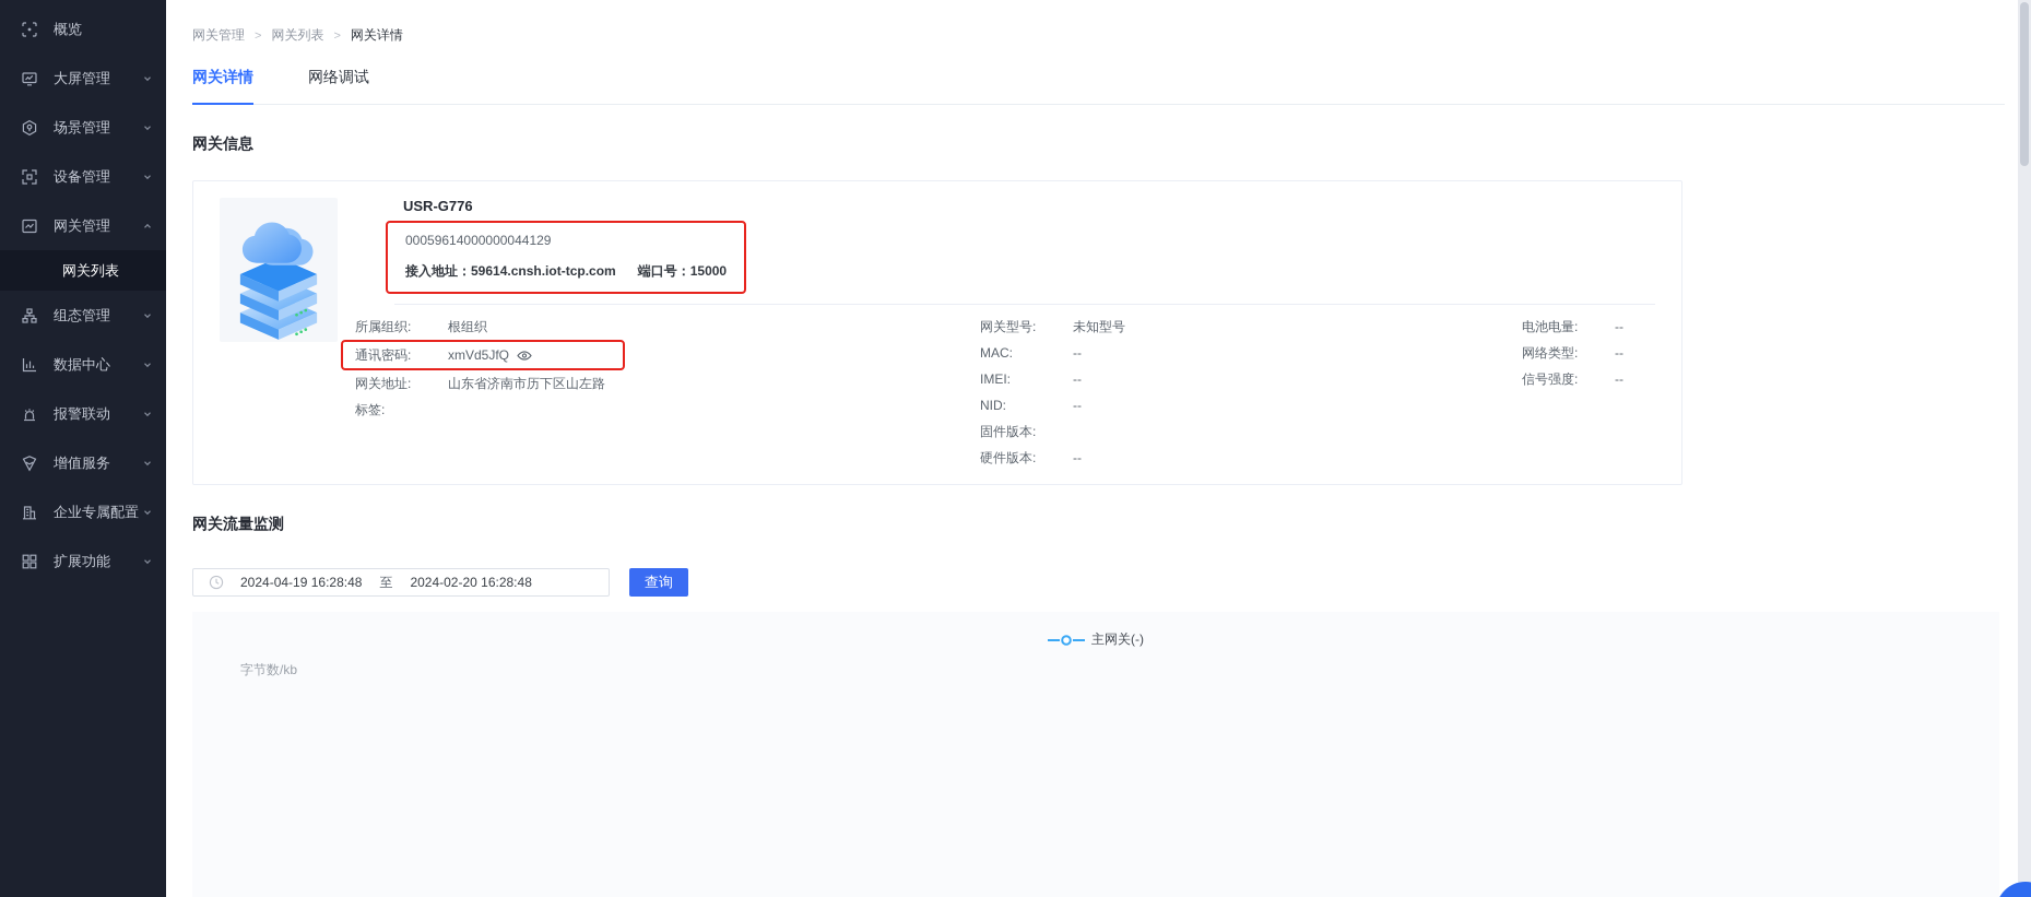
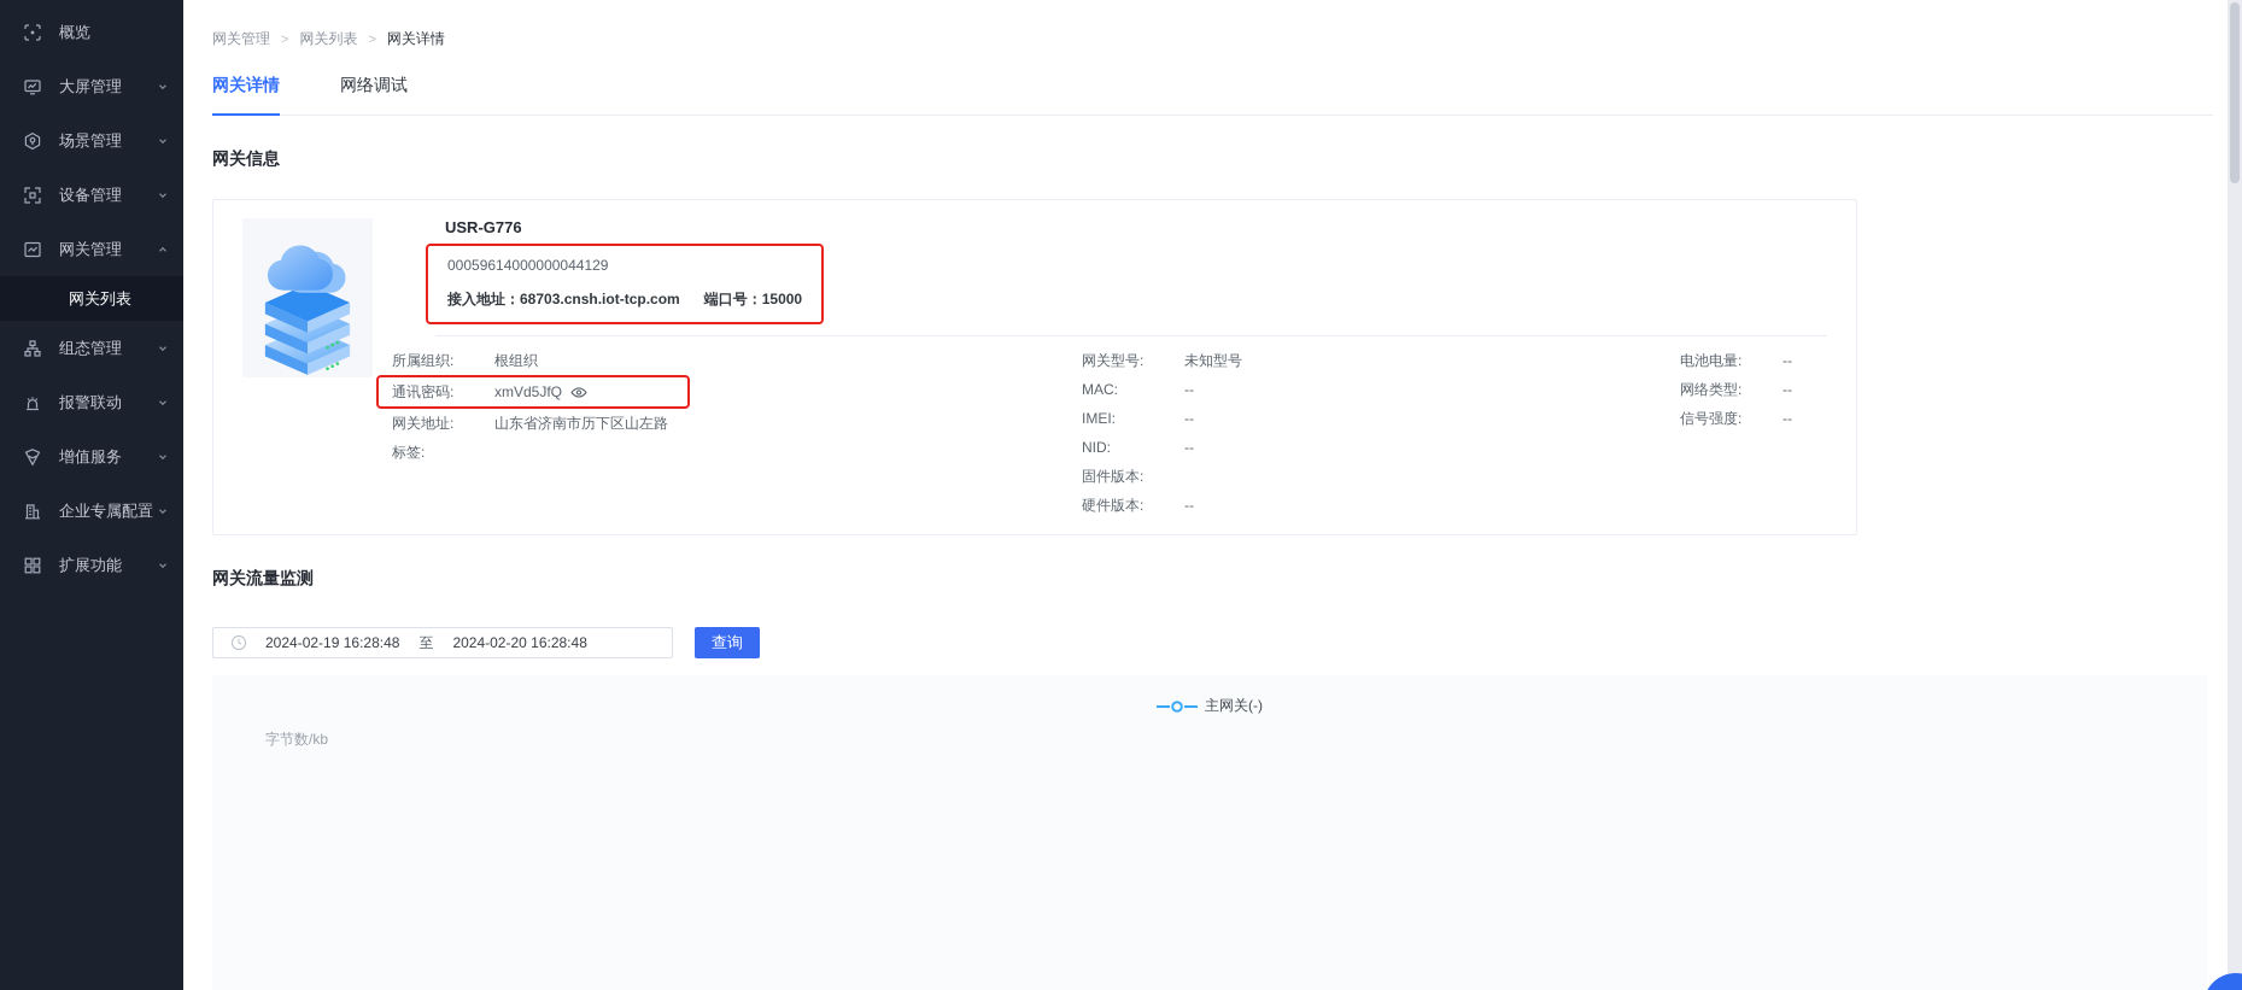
  概览
  大屏管理
  场景管理
  设备管理
  网关管理
  网关列表
  组态管理
- 数据中心
  报警联动
  增值服务
  企业专属配置
  扩展功能
  网关管理
  >
  网关列表
  >
  网关详情
  网关详情
  网络调试
  网关信息
  USR-G776
  00059614000000044129
- 接入地址：59614.cnsh.iot-tcp.com 端口号：15000
+ 接入地址：68703.cnsh.iot-tcp.com 端口号：15000
  所属组织:
  根组织
  通讯密码:
  xmVd5JfQ
  网关地址:
  山东省济南市历下区山左路
  标签:
  网关型号:
  未知型号
  MAC:
  --
  IMEI:
  --
  NID:
  --
  固件版本:
  硬件版本:
  --
  电池电量:
  --
  网络类型:
  --
  信号强度:
  --
  网关流量监测
- 2024-04-19 16:28:48
+ 2024-02-19 16:28:48
  至
  2024-02-20 16:28:48
  查询
  主网关(-)
  字节数/kb
